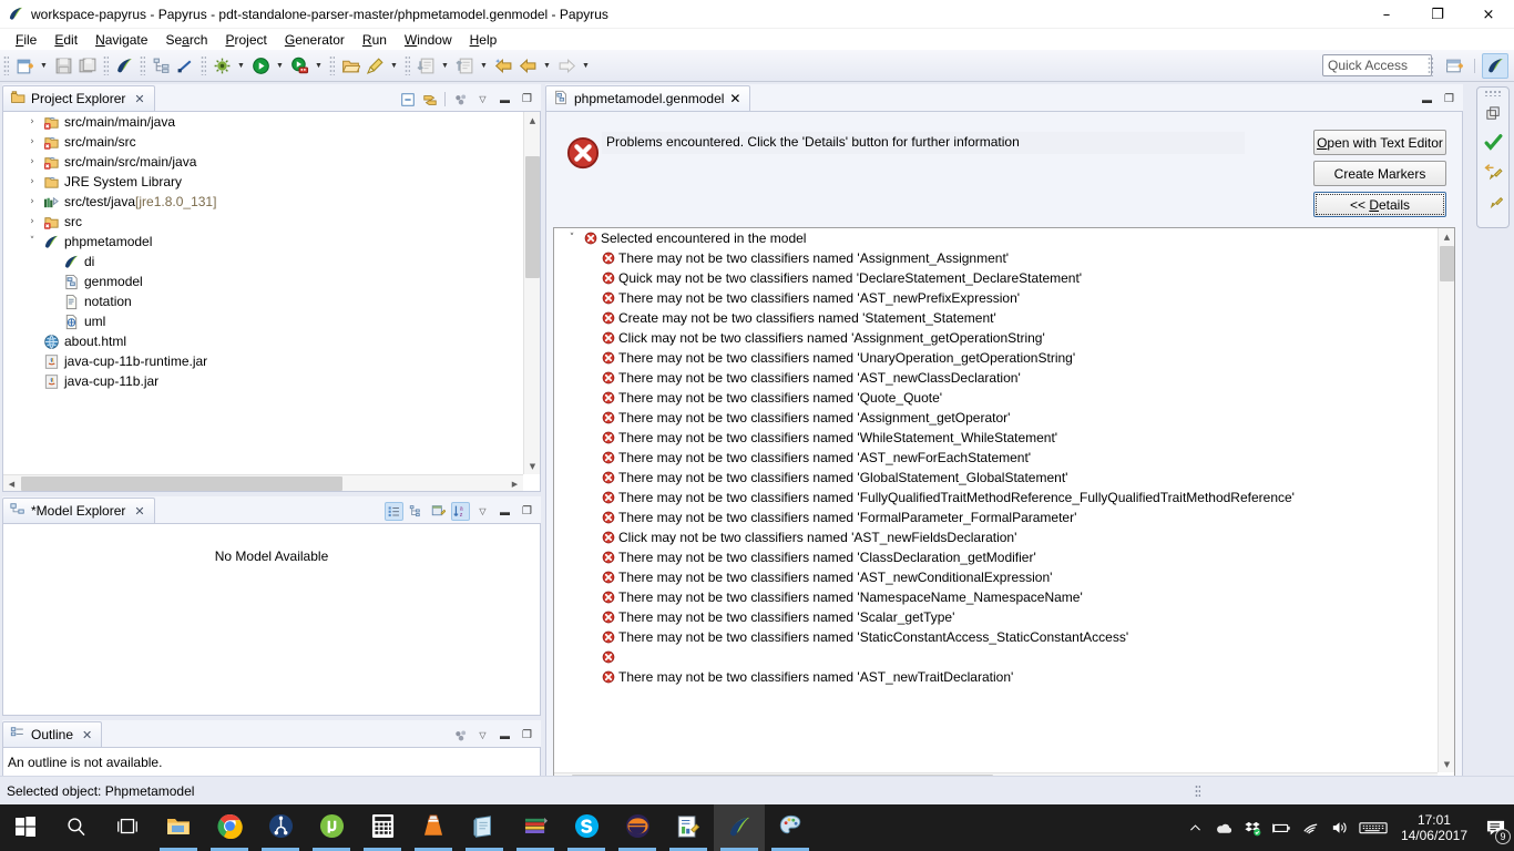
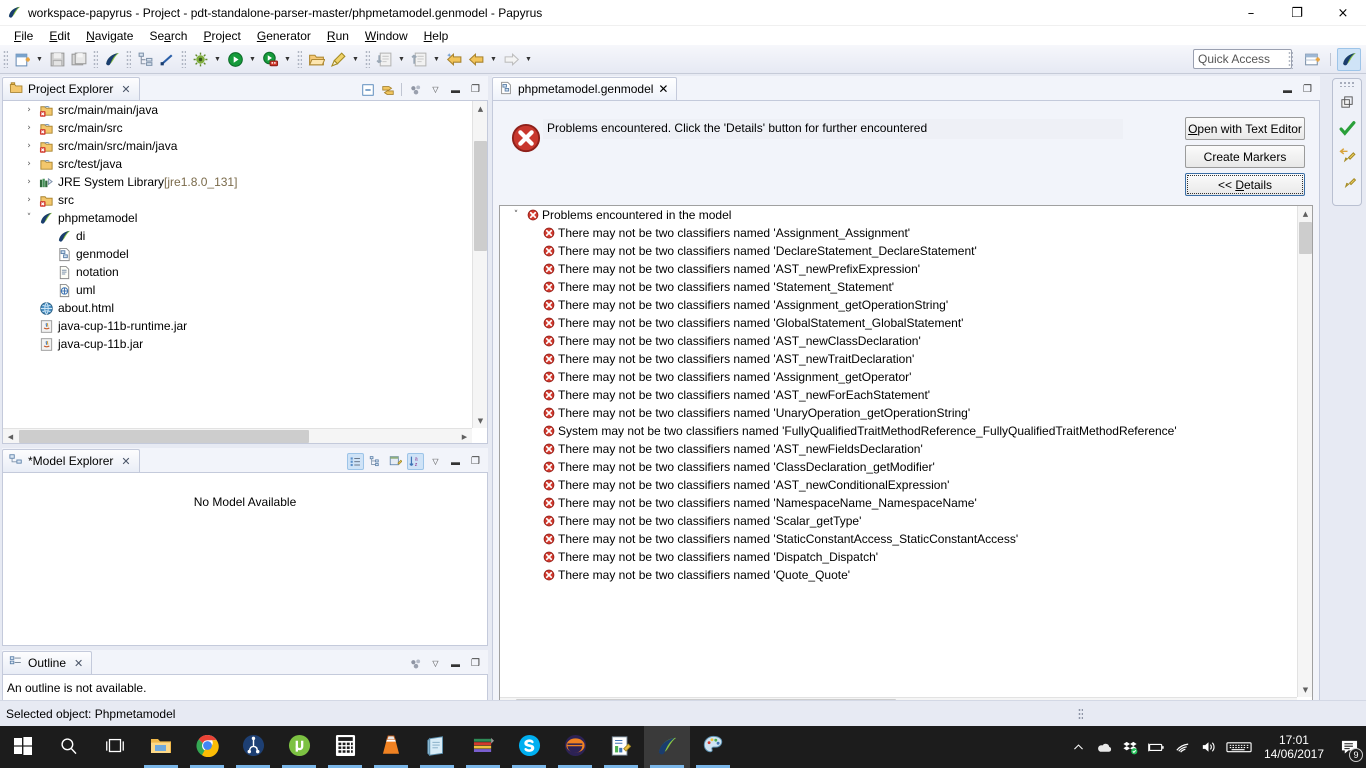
- workspace-papyrus - Papyrus - pdt-standalone-parser-master/phpmetamodel.genmodel - Papyrus
+ workspace-papyrus - Project - pdt-standalone-parser-master/phpmetamodel.genmodel - Papyrus
  –
  ❐
  ×
  File
  Edit
  Navigate
  Search
  Project
  Generator
  Run
  Window
  Help
  Quick Access
  Project Explorer
  ✕
  ▽
  ▬
  ❐
  ›
  src/main/main/java
  ›
  src/main/src
  ›
  src/main/src/main/java
  ›
- JRE System Library
+ src/test/java
  ›
- src/test/java
+ JRE System Library
  [jre1.8.0_131]
  ›
  src
  ˅
  phpmetamodel
  di
  genmodel
  notation
  uml
  about.html
  java-cup-11b-runtime.jar
  java-cup-11b.jar
  ▲
  ▼
  ◀
  ▶
  *Model Explorer
  ✕
  ▽
  ▬
  ❐
  No Model Available
  Outline
  ✕
  ▽
  ▬
  ❐
  An outline is not available.
  phpmetamodel.genmodel
  ✕
  ▬
  ❐
- Problems encountered. Click the 'Details' button for further information
+ Problems encountered. Click the 'Details' button for further encountered
  Open with Text Editor
  Create Markers
  << Details
  ˅
- Selected encountered in the model
+ Problems encountered in the model
  There may not be two classifiers named 'Assignment_Assignment'
- Quick may not be two classifiers named 'DeclareStatement_DeclareStatement'
+ There may not be two classifiers named 'DeclareStatement_DeclareStatement'
  There may not be two classifiers named 'AST_newPrefixExpression'
- Create may not be two classifiers named 'Statement_Statement'
+ There may not be two classifiers named 'Statement_Statement'
- Click may not be two classifiers named 'Assignment_getOperationString'
+ There may not be two classifiers named 'Assignment_getOperationString'
- There may not be two classifiers named 'UnaryOperation_getOperationString'
+ There may not be two classifiers named 'GlobalStatement_GlobalStatement'
  There may not be two classifiers named 'AST_newClassDeclaration'
- There may not be two classifiers named 'Quote_Quote'
+ There may not be two classifiers named 'AST_newTraitDeclaration'
  There may not be two classifiers named 'Assignment_getOperator'
- There may not be two classifiers named 'WhileStatement_WhileStatement'
  There may not be two classifiers named 'AST_newForEachStatement'
- There may not be two classifiers named 'GlobalStatement_GlobalStatement'
+ There may not be two classifiers named 'UnaryOperation_getOperationString'
- There may not be two classifiers named 'FullyQualifiedTraitMethodReference_FullyQualifiedTraitMethodReference'
+ System may not be two classifiers named 'FullyQualifiedTraitMethodReference_FullyQualifiedTraitMethodReference'
- There may not be two classifiers named 'FormalParameter_FormalParameter'
- Click may not be two classifiers named 'AST_newFieldsDeclaration'
+ There may not be two classifiers named 'AST_newFieldsDeclaration'
  There may not be two classifiers named 'ClassDeclaration_getModifier'
  There may not be two classifiers named 'AST_newConditionalExpression'
  There may not be two classifiers named 'NamespaceName_NamespaceName'
  There may not be two classifiers named 'Scalar_getType'
  There may not be two classifiers named 'StaticConstantAccess_StaticConstantAccess'
+ There may not be two classifiers named 'Dispatch_Dispatch'
- There may not be two classifiers named 'AST_newTraitDeclaration'
+ There may not be two classifiers named 'Quote_Quote'
  ▲
  ▼
  Selected object: Phpmetamodel
  17:01
  14/06/2017
  9
